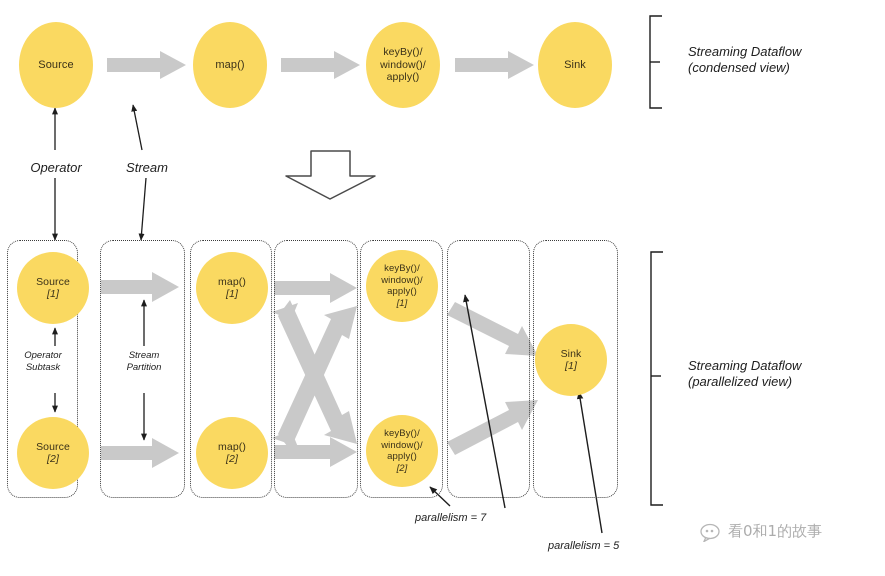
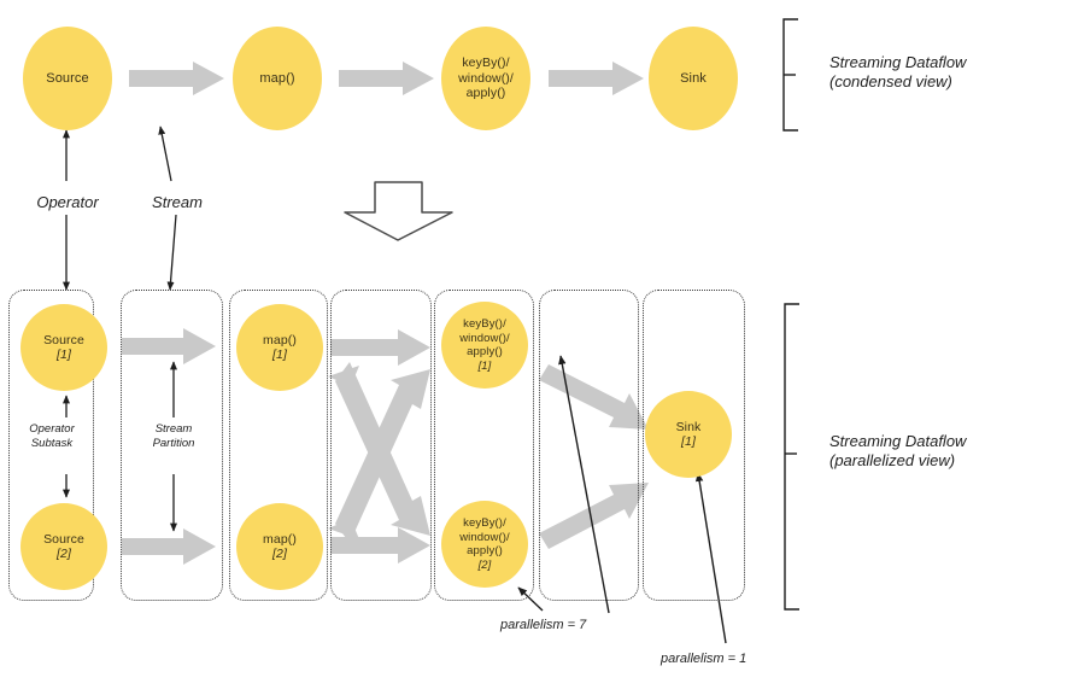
  Source
  map()
  keyBy()/
  window()/
  apply()
  Sink
  Streaming Dataflow
  (condensed view)
  Operator
  Stream
  Source
  [1]
  Source
  [2]
  map()
  [1]
  map()
  [2]
  keyBy()/
  window()/
  apply()
  [1]
  keyBy()/
  window()/
  apply()
  [2]
  Sink
  [1]
  Operator
  Subtask
  Stream
  Partition
  Streaming Dataflow
  (parallelized view)
  parallelism = 7
- parallelism = 5
+ parallelism = 1
- 看0和1的故事
